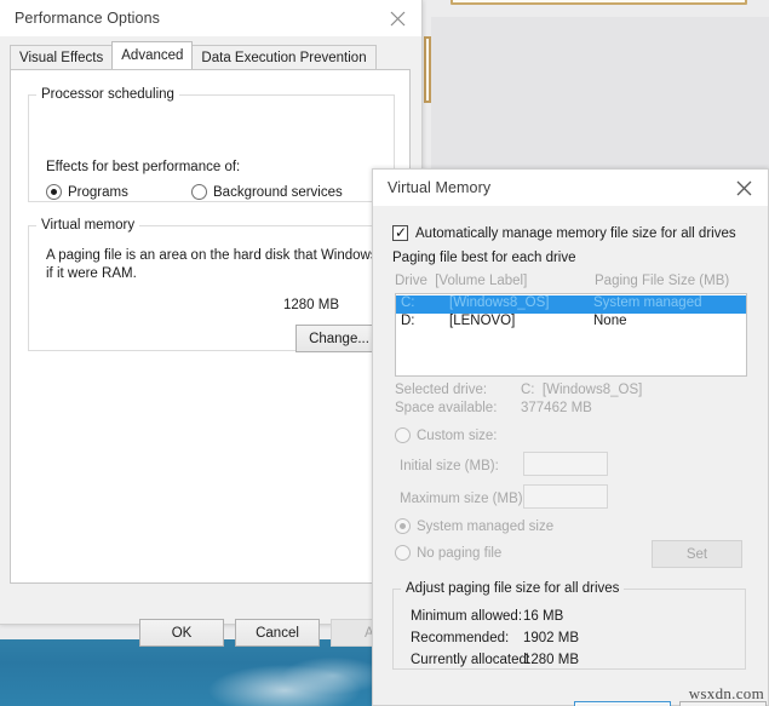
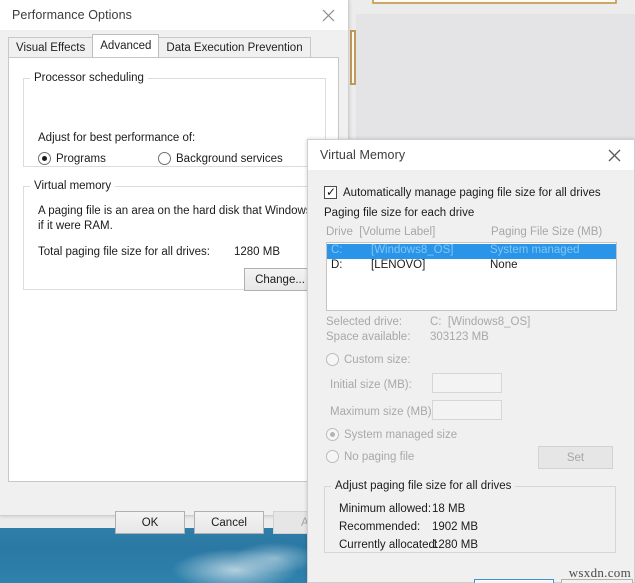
  Performance Options
  Visual Effects
  Advanced
  Data Execution Prevention
  Processor scheduling
- Effects for best performance of:
+ Adjust for best performance of:
  Programs
  Background services
  Virtual memory
  A paging file is an area on the hard disk that Window
  if it were RAM.
+ Total paging file size for all drives:
  1280 MB
  Change...
  OK
  Cancel
  Virtual Memory
  ✓
- Automatically manage memory file size for all drives
+ Automatically manage paging file size for all drives
- Paging file best for each drive
+ Paging file size for each drive
  Drive [Volume Label]
  Paging File Size (MB)
  C:
  [Windows8_OS]
  System managed
  D:
  [LENOVO]
  None
  Selected drive:
  C: [Windows8_OS]
  Space available:
- 377462 MB
+ 303123 MB
  Custom size:
  Initial size (MB):
  Maximum size (MB)
  System managed size
  No paging file
  Set
  Adjust paging file size for all drives
  Minimum allowed:
- 16 MB
+ 18 MB
  Recommended:
  1902 MB
  Currently allocated:
  1280 MB
  wsxdn.com
